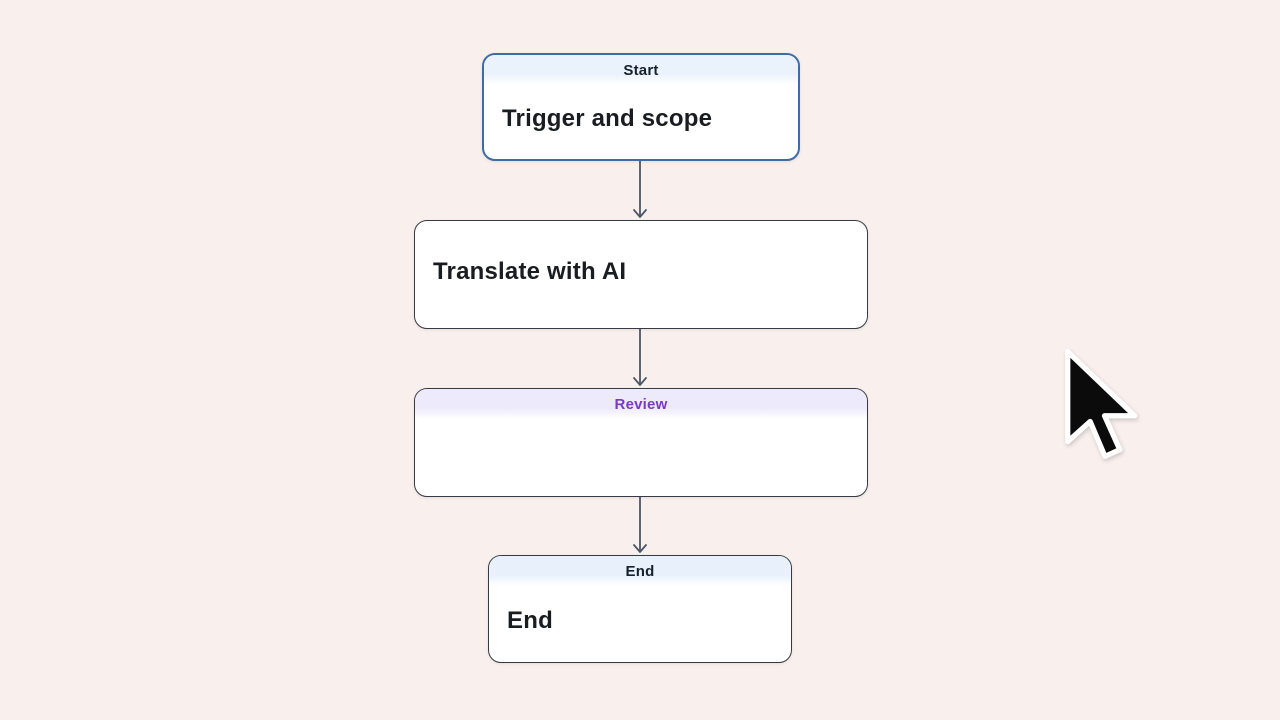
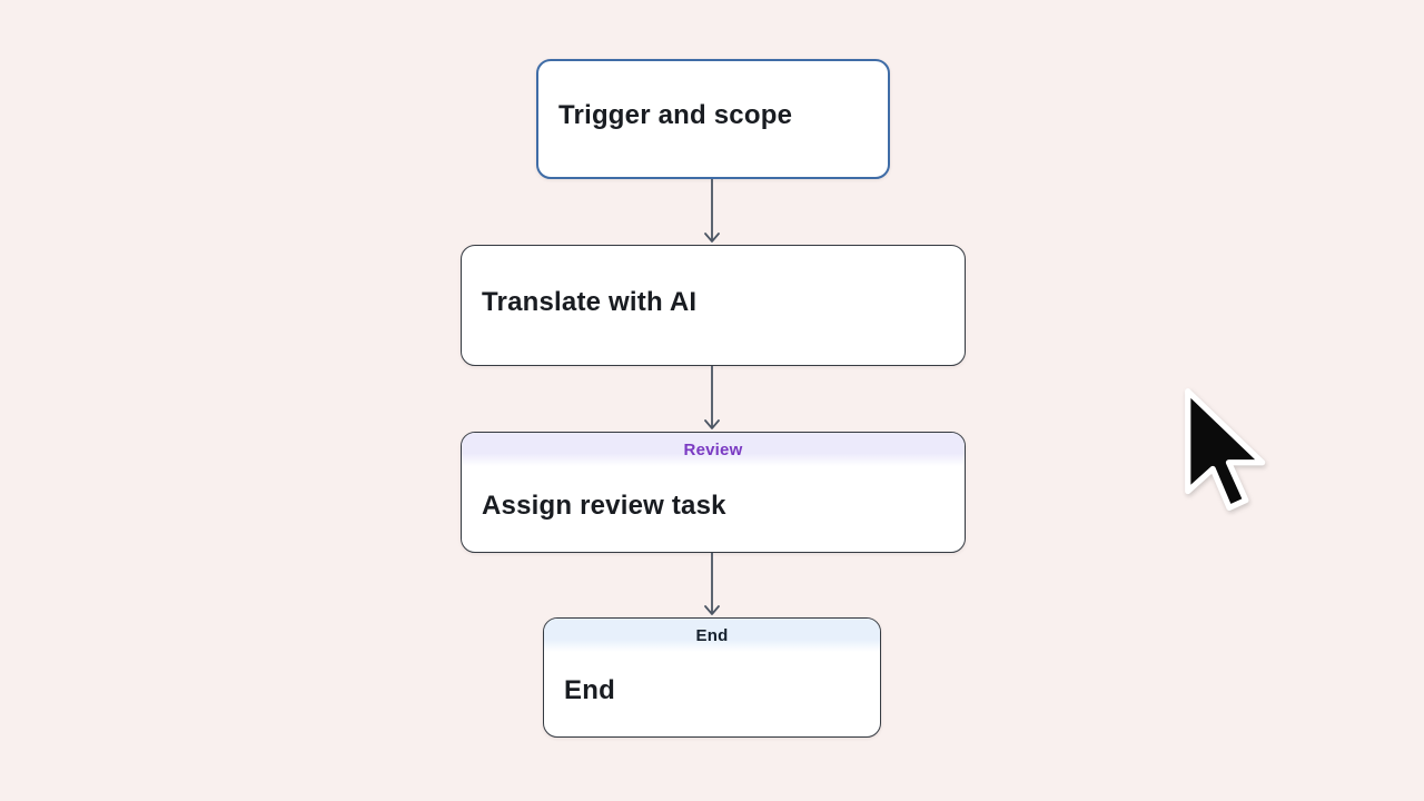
- Start
  Trigger and scope
  Translate with AI
  Review
+ Assign review task
  End
  End
